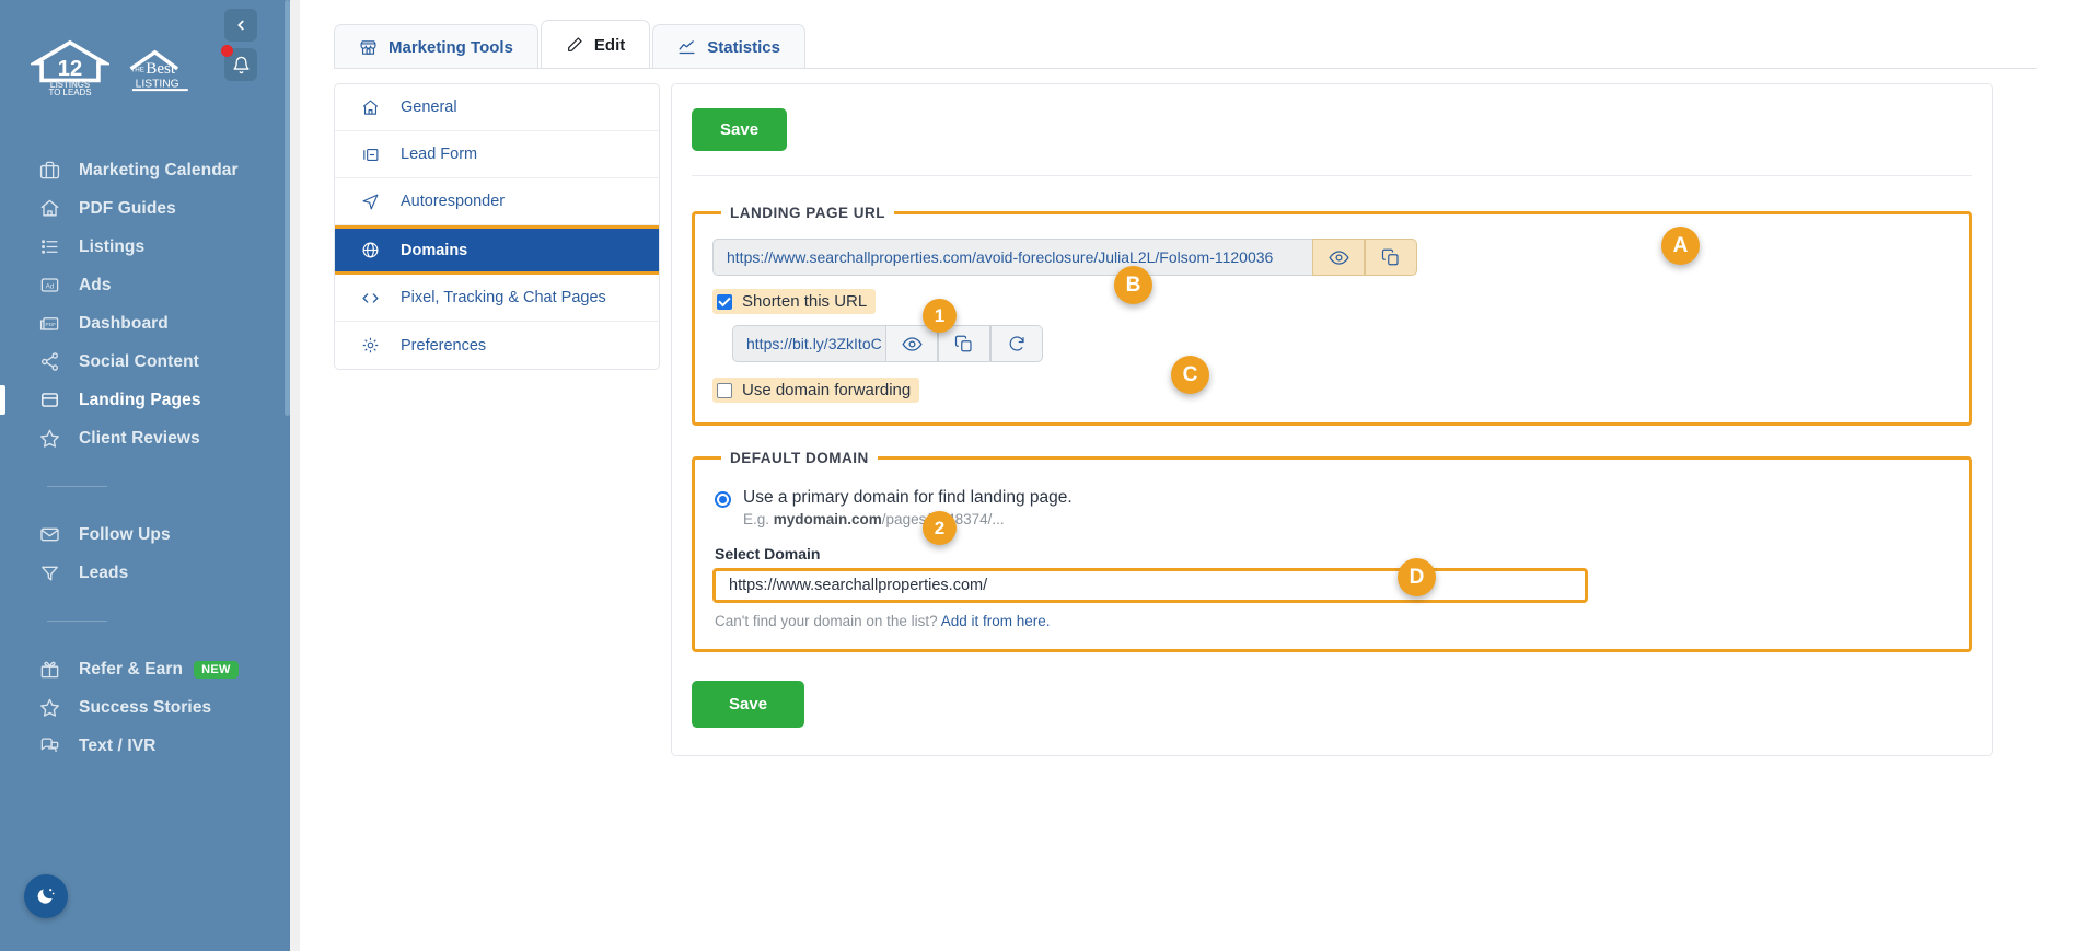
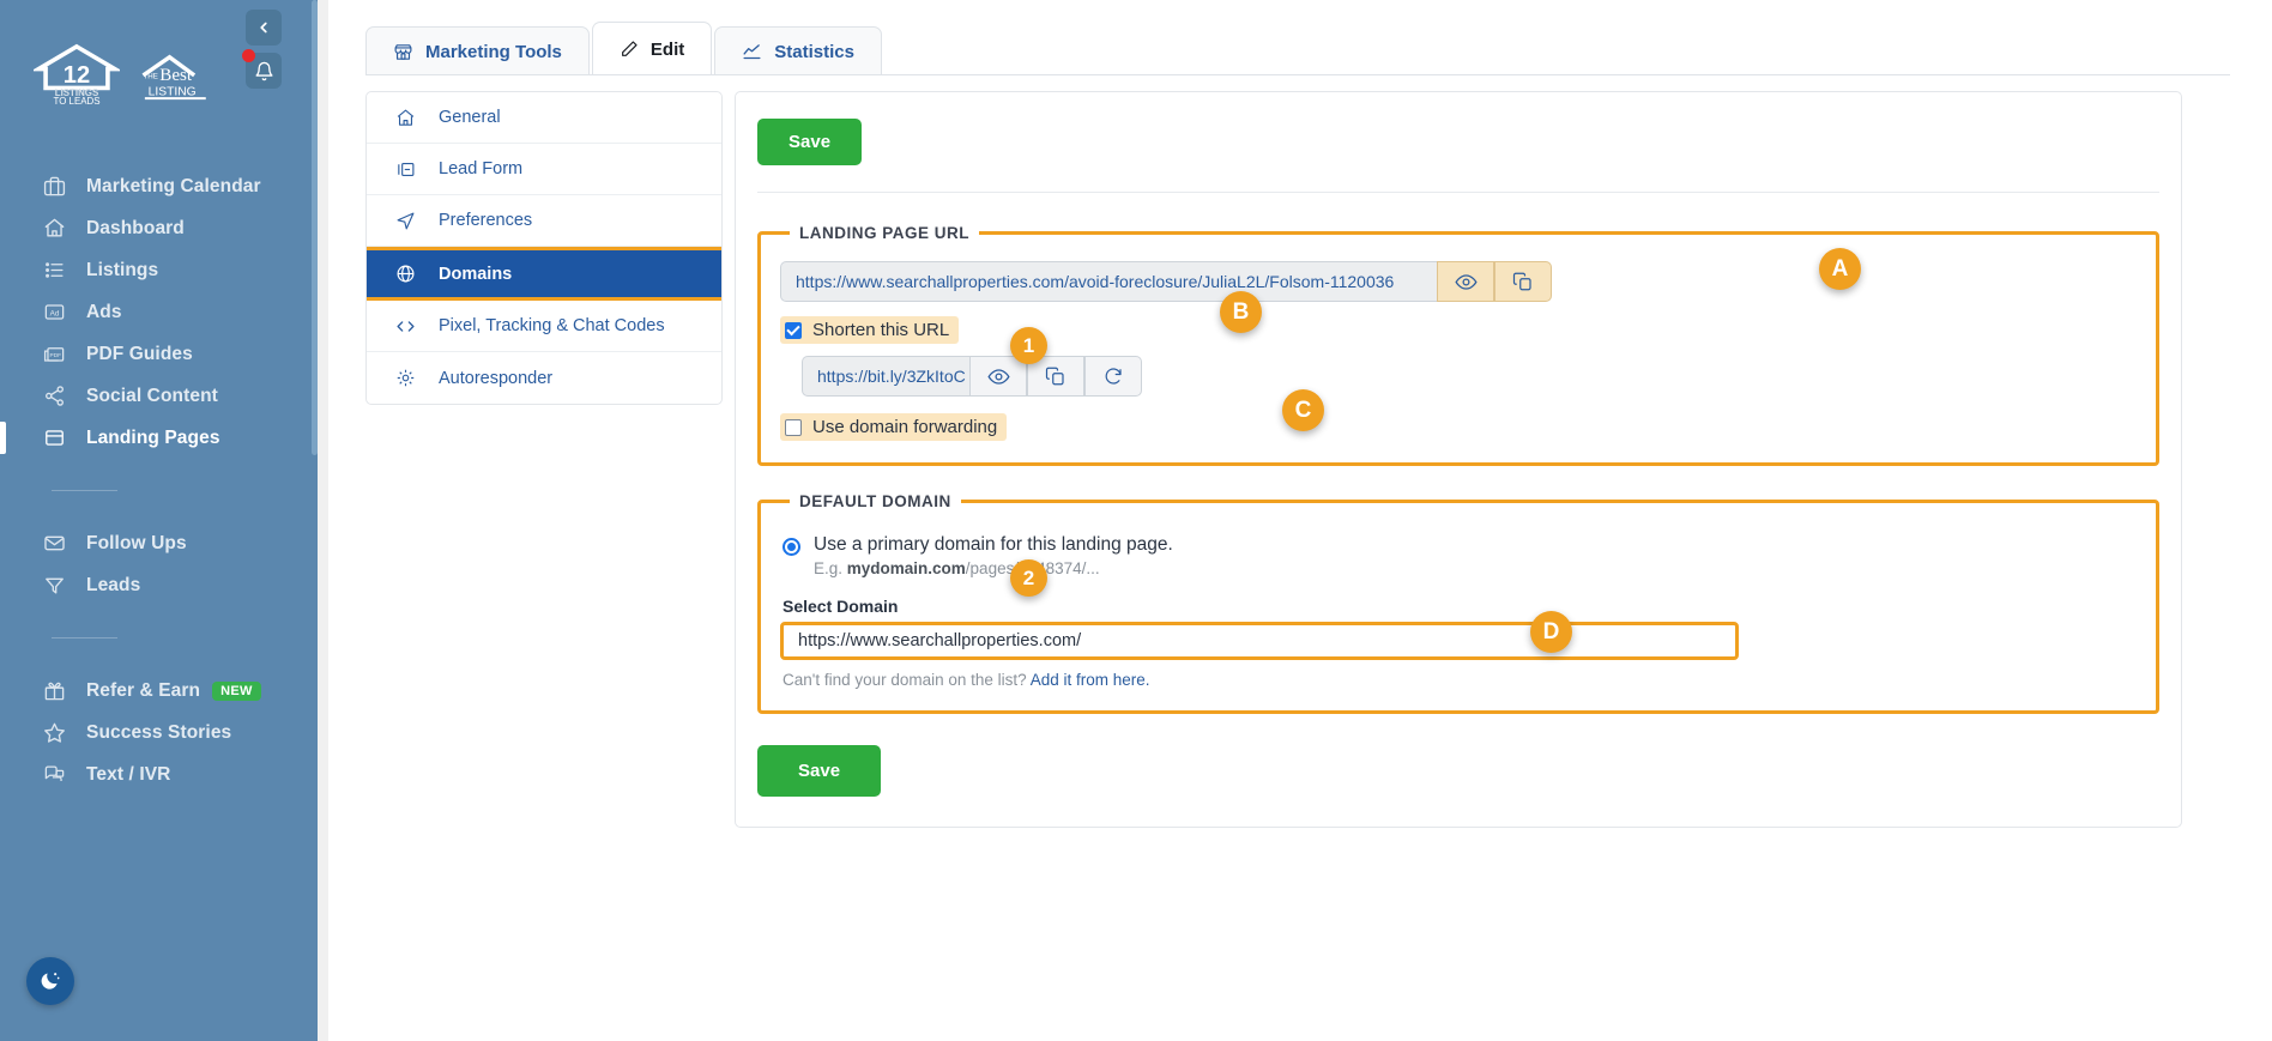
  12
  LISTINGS
  TO LEADS
  Best
  LISTING
  Marketing Calendar
- PDF Guides
+ Dashboard
  Listings
  Ads
- Dashboard
+ PDF Guides
  Social Content
  Landing Pages
- Client Reviews
  Follow Ups
  Leads
  Refer & Earn
  NEW
  Success Stories
  Text / IVR
  Marketing Tools
  Edit
  Statistics
  General
  Lead Form
- Autoresponder
+ Preferences
  Domains
- Pixel, Tracking & Chat Pages
+ Pixel, Tracking & Chat Codes
- Preferences
+ Autoresponder
  Save
  LANDING PAGE URL
  https://www.searchallproperties.com/avoid-foreclosure/JuliaL2L/Folsom-1120036
  Shorten this URL
  https://bit.ly/3ZkItoC
  Use domain forwarding
  DEFAULT DOMAIN
- Use a primary domain for find landing page.
+ Use a primary domain for this landing page.
  E.g. mydomain.com/pages8374/...
  Select Domain
  https://www.searchallproperties.com/
  Can't find your domain on the list? Add it from here.
  Save
  A
  B
  C
  D
  1
  2
